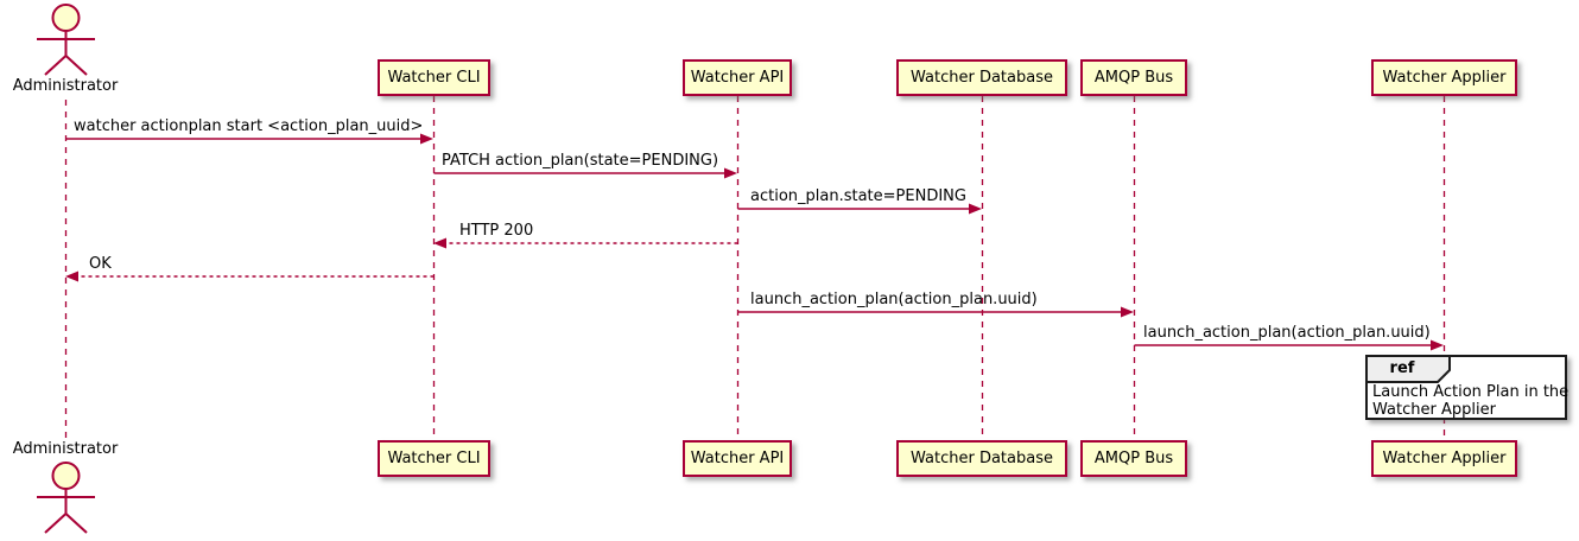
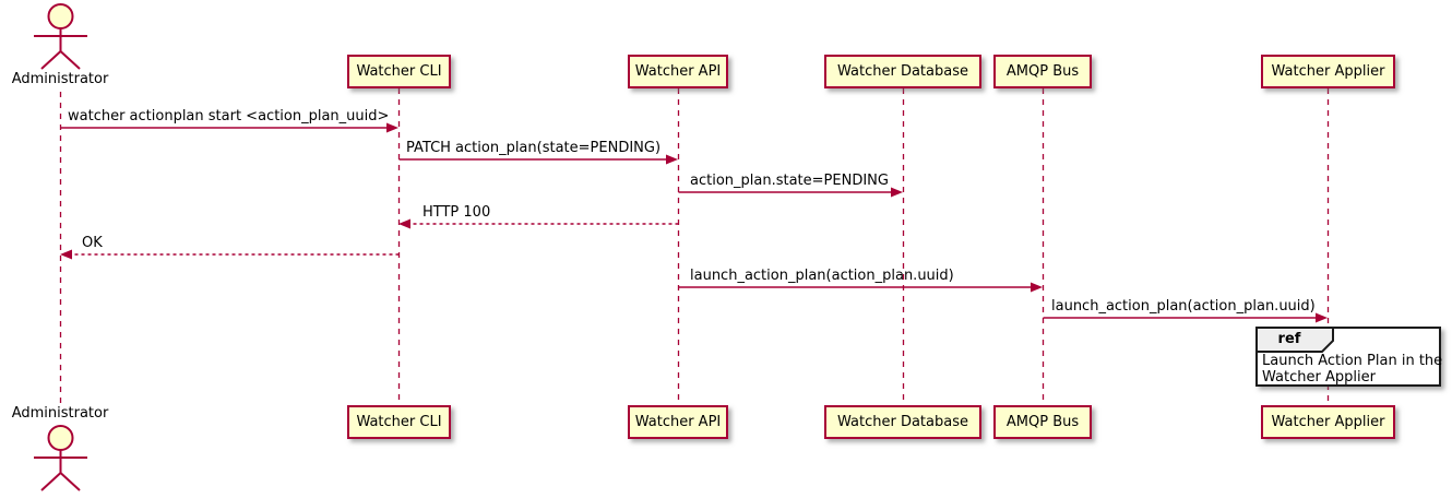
  Administrator
  Administrator
  Watcher CLI
  Watcher API
  Watcher Database
  AMQP Bus
  Watcher Applier
  Watcher CLI
  Watcher API
  Watcher Database
  AMQP Bus
  Watcher Applier
  watcher actionplan start <action_plan_uuid>
  PATCH action_plan(state=PENDING)
  action_plan.state=PENDING
- HTTP 200
+ HTTP 100
  OK
  launch_action_plan(action_plan.uuid)
  launch_action_plan(action_plan.uuid)
  ref
  Launch Action Plan in the
  Watcher Applier
